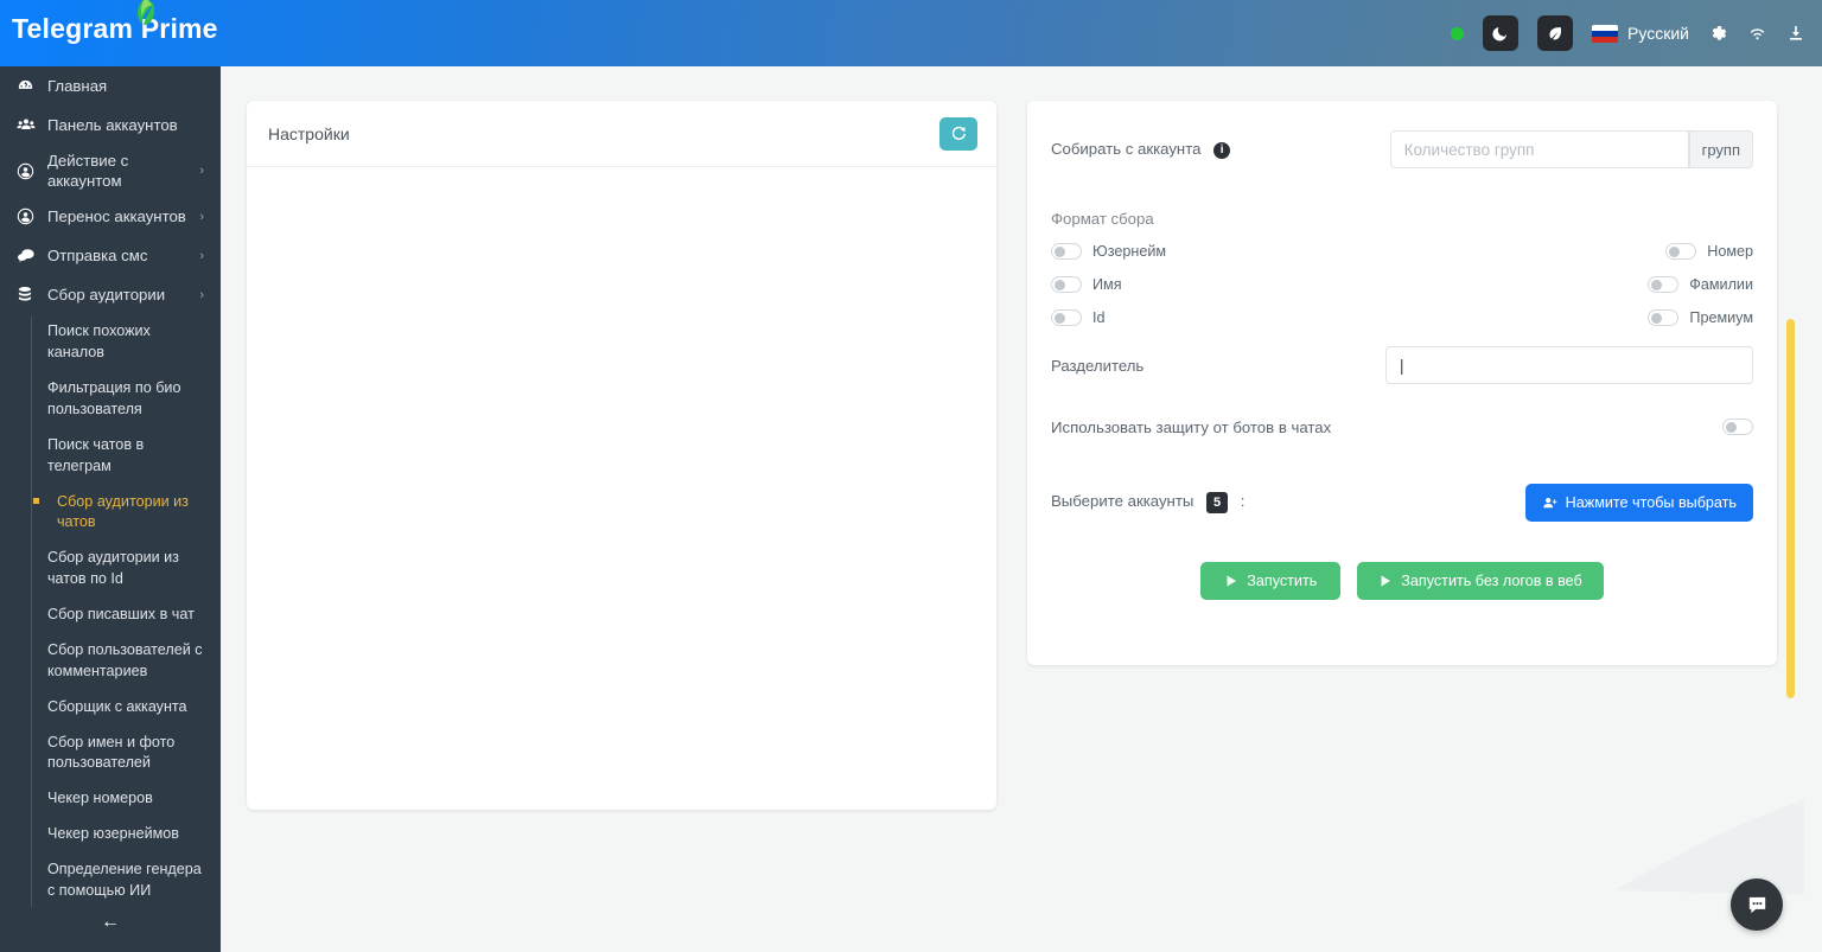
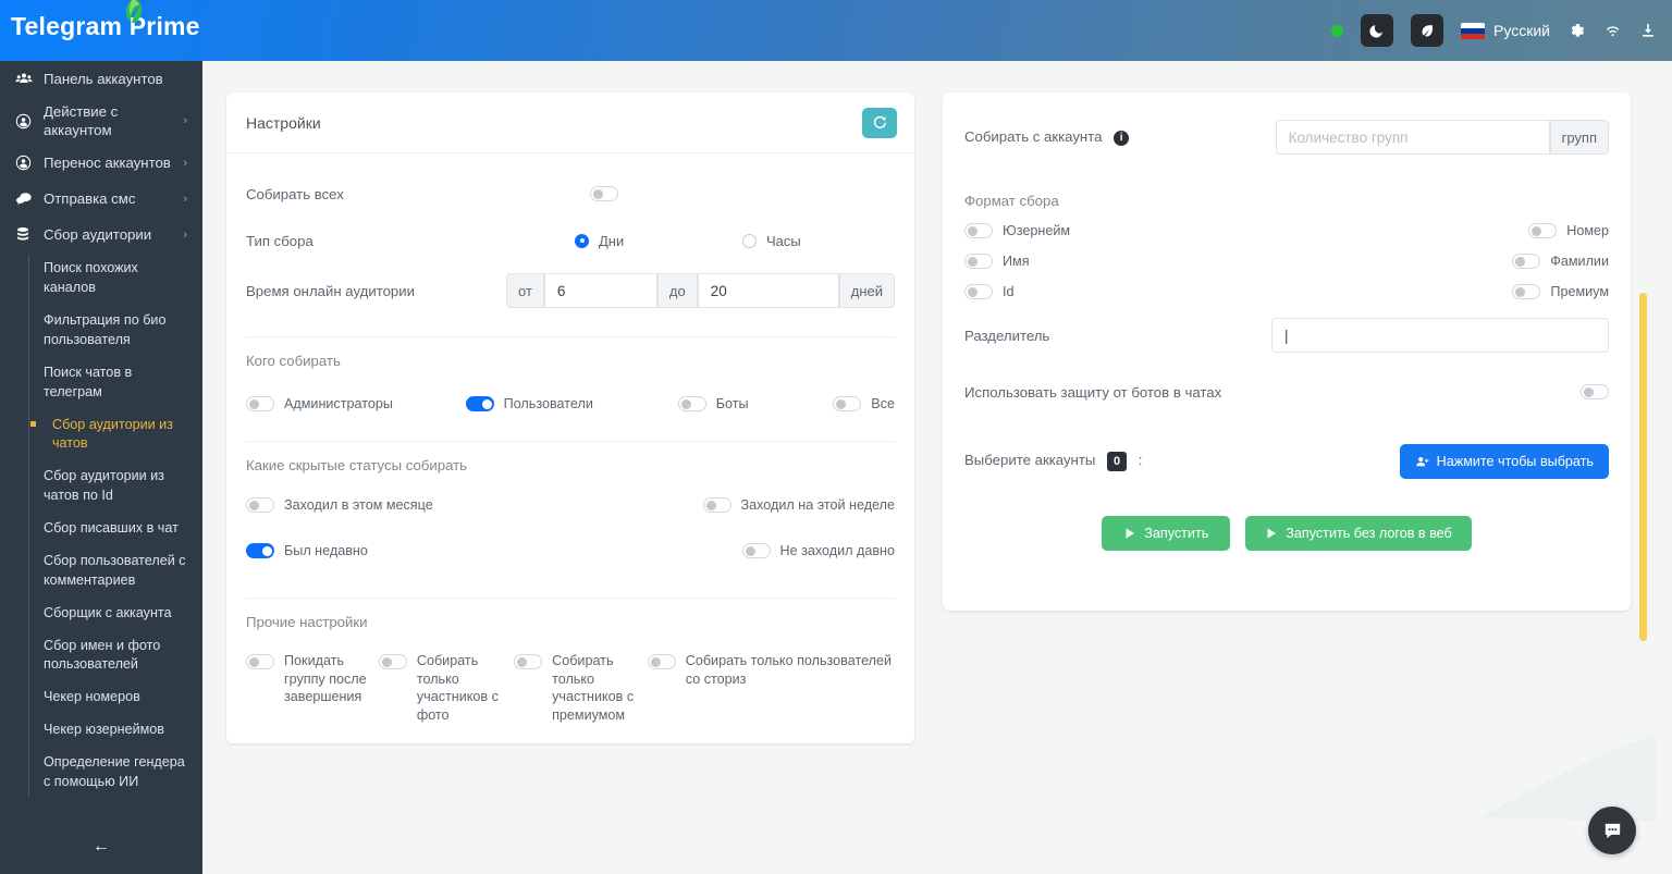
  Telegram Prime
  Русский
- Главная
  Панель аккаунтов
  Действие с аккаунтом
  ›
  Перенос аккаунтов
  ›
  Отправка смс
  ›
  Сбор аудитории
  ›
  Поиск похожих каналов
  Фильтрация по био пользователя
  Поиск чатов в телеграм
  Сбор аудитории из чатов
  Сбор аудитории из чатов по Id
  Сбор писавших в чат
  Сбор пользователей с комментариев
  Сборщик с аккаунта
  Сбор имен и фото пользователей
  Чекер номеров
  Чекер юзернеймов
  Определение гендера с помощью ИИ
  ←
  Настройки
+ Собирать всех
+ Тип сбора
+ Дни
+ Часы
+ Время онлайн аудитории
+ от
+ 6
+ до
+ 20
+ дней
+ Кого собирать
+ Администраторы
+ Пользователи
+ Боты
+ Все
+ Какие скрытые статусы собирать
+ Заходил в этом месяце
+ Заходил на этой неделе
+ Был недавно
+ Не заходил давно
+ Прочие настройки
+ Покидать группу после завершения
+ Собирать только участников с фото
+ Собирать только участников с премиумом
+ Собирать только пользователей со сториз
  Собирать с аккаунта i
  Количество групп
  групп
  Формат сбора
  Юзернейм
  Номер
  Имя
  Фамилии
  Id
  Премиум
  Разделитель
  |
  Использовать защиту от ботов в чатах
- Выберите аккаунты 5 :
+ Выберите аккаунты 0 :
  Нажмите чтобы выбрать
  Запустить
  Запустить без логов в веб
